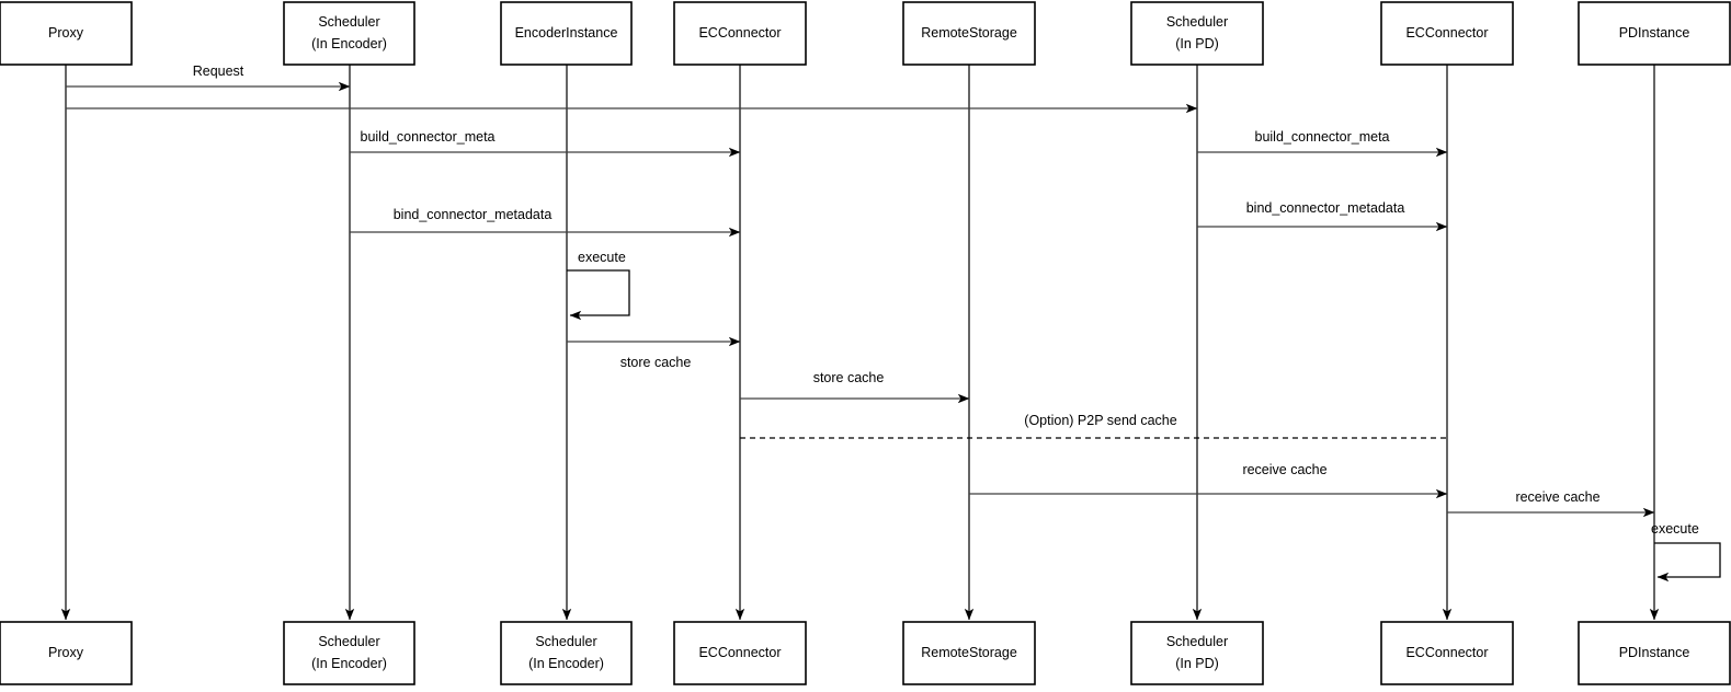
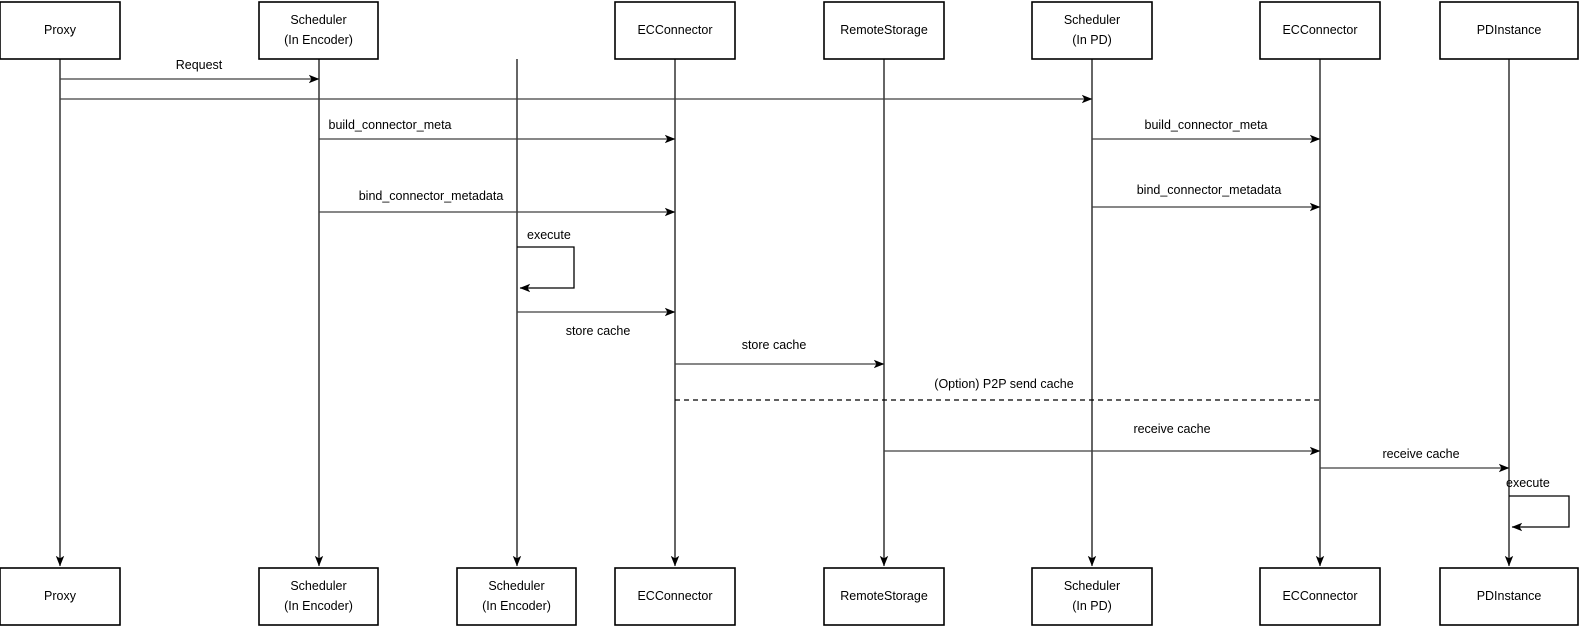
  Request
  build_connector_meta
  build_connector_meta
  bind_connector_metadata
  bind_connector_metadata
  store cache
  store cache
  (Option) P2P send cache
  receive cache
  receive cache
  execute
  execute
  Proxy
  Scheduler
  (In Encoder)
- EncoderInstance
  ECConnector
  RemoteStorage
  Scheduler
  (In PD)
  ECConnector
  PDInstance
  Proxy
  Scheduler
  (In Encoder)
  Scheduler
  (In Encoder)
  ECConnector
  RemoteStorage
  Scheduler
  (In PD)
  ECConnector
  PDInstance
